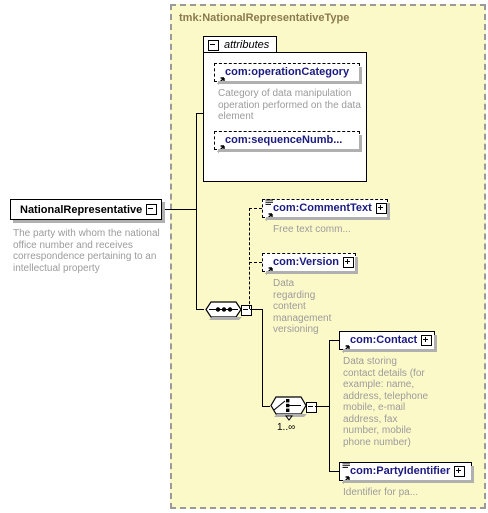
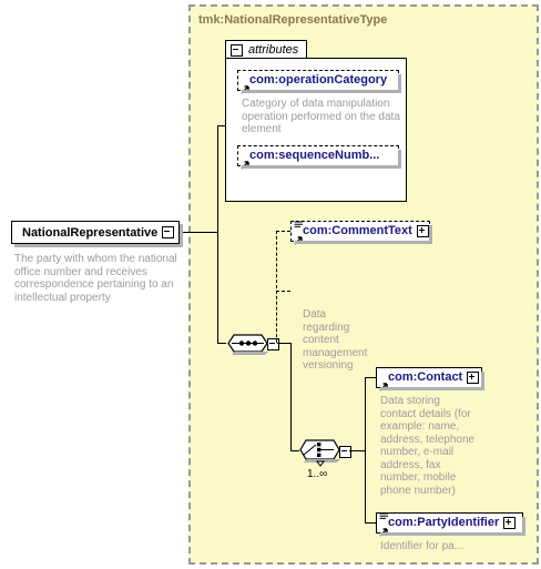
  tmk:NationalRepresentativeType
  attributes
  com:operationCategory
  Category of data manipulation operation performed on the data element
  com:sequenceNumb...
  NationalRepresentative
  The party with whom the national office number and receives correspondence pertaining to an intellectual property
  com:CommentText
- Free text comm...
- com:Version
  Data regarding content management versioning
  1..∞
  com:Contact
- Data storing contact details (for example: name, address, telephone mobile, e-mail address, fax number, mobile phone number)
+ Data storing contact details (for example: name, address, telephone number, e-mail address, fax number, mobile phone number)
  com:PartyIdentifier
  Identifier for pa...
